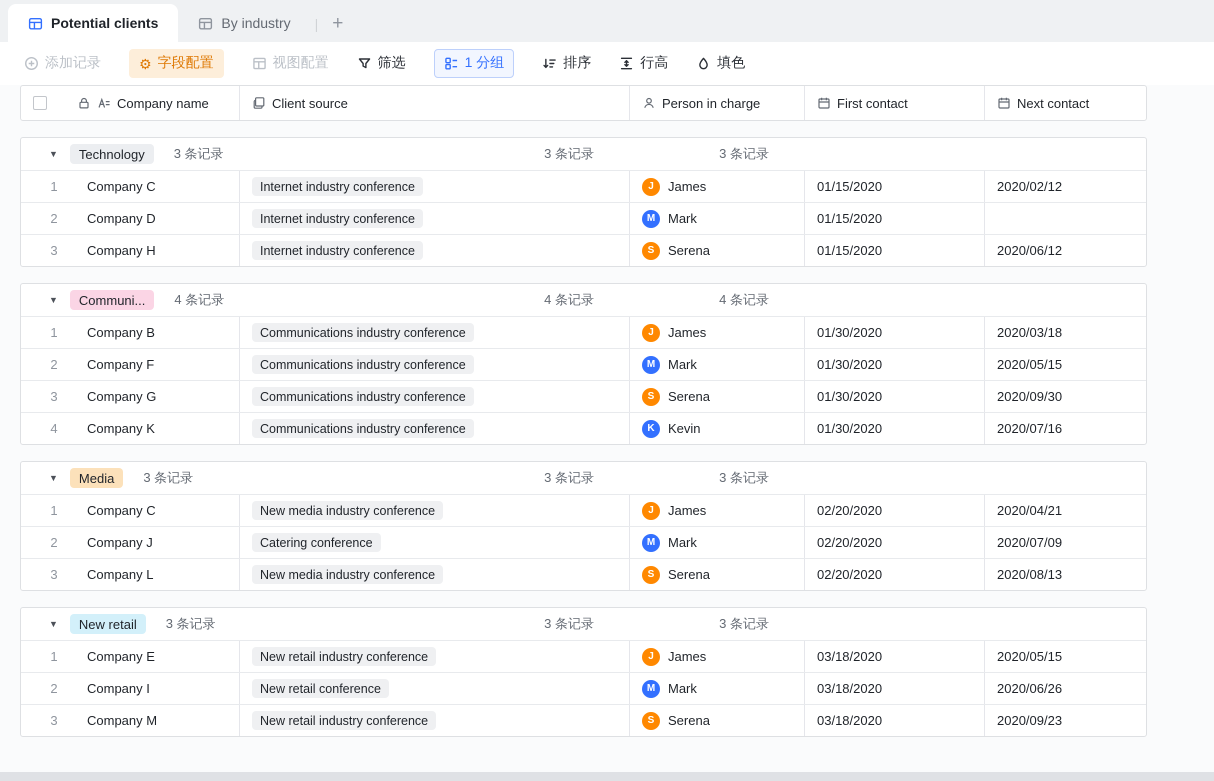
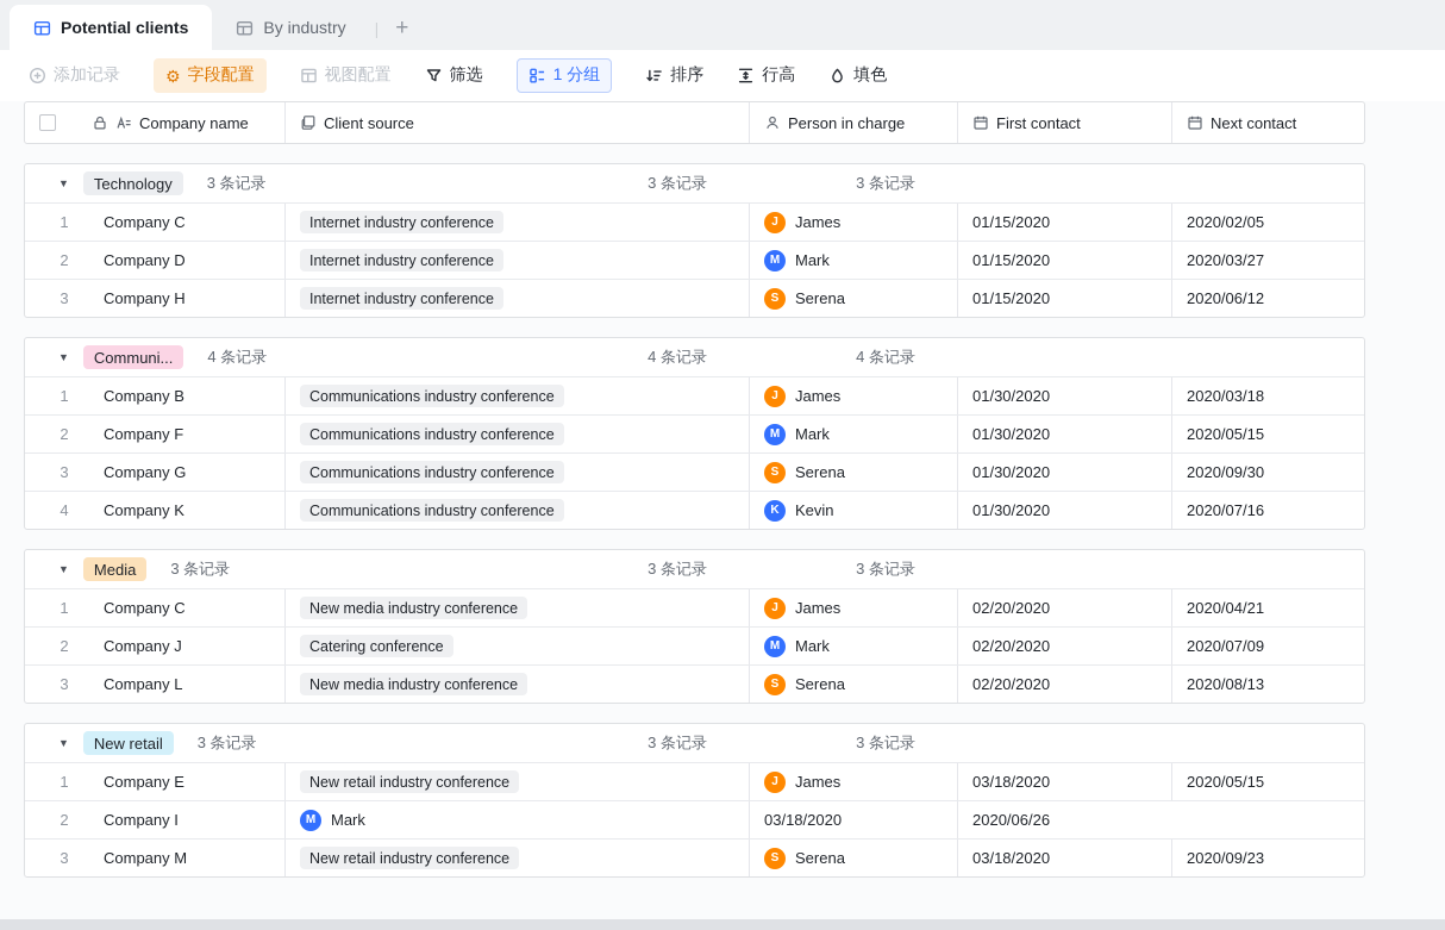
  Potential clients
  By industry
  |
  +
  添加记录
  ⚙
  字段配置
  视图配置
  筛选
  1 分组
  排序
  行高
  填色
  Company name
  Client source
  Person in charge
  First contact
  Next contact
  ▼
  Technology
  3 条记录
  3 条记录
  3 条记录
  1
  Company C
  Internet industry conference
  J
  James
  01/15/2020
- 2020/02/12
+ 2020/02/05
  2
  Company D
  Internet industry conference
  M
  Mark
  01/15/2020
+ 2020/03/27
  3
  Company H
  Internet industry conference
  S
  Serena
  01/15/2020
  2020/06/12
  ▼
  Communi...
  4 条记录
  4 条记录
  4 条记录
  1
  Company B
  Communications industry conference
  J
  James
  01/30/2020
  2020/03/18
  2
  Company F
  Communications industry conference
  M
  Mark
  01/30/2020
  2020/05/15
  3
  Company G
  Communications industry conference
  S
  Serena
  01/30/2020
  2020/09/30
  4
  Company K
  Communications industry conference
  K
  Kevin
  01/30/2020
  2020/07/16
  ▼
  Media
  3 条记录
  3 条记录
  3 条记录
  1
  Company C
  New media industry conference
  J
  James
  02/20/2020
  2020/04/21
  2
  Company J
  Catering conference
  M
  Mark
  02/20/2020
  2020/07/09
  3
  Company L
  New media industry conference
  S
  Serena
  02/20/2020
  2020/08/13
  ▼
  New retail
  3 条记录
  3 条记录
  3 条记录
  1
  Company E
  New retail industry conference
  J
  James
  03/18/2020
  2020/05/15
  2
  Company I
- New retail conference
  M
  Mark
  03/18/2020
  2020/06/26
  3
  Company M
  New retail industry conference
  S
  Serena
  03/18/2020
  2020/09/23
